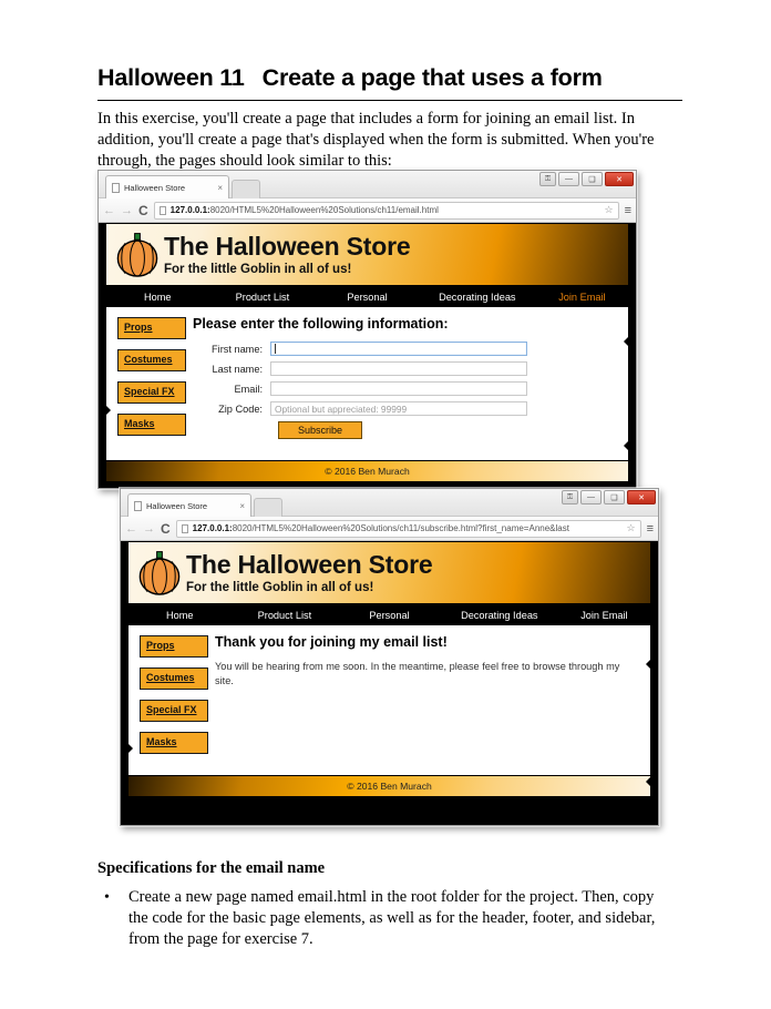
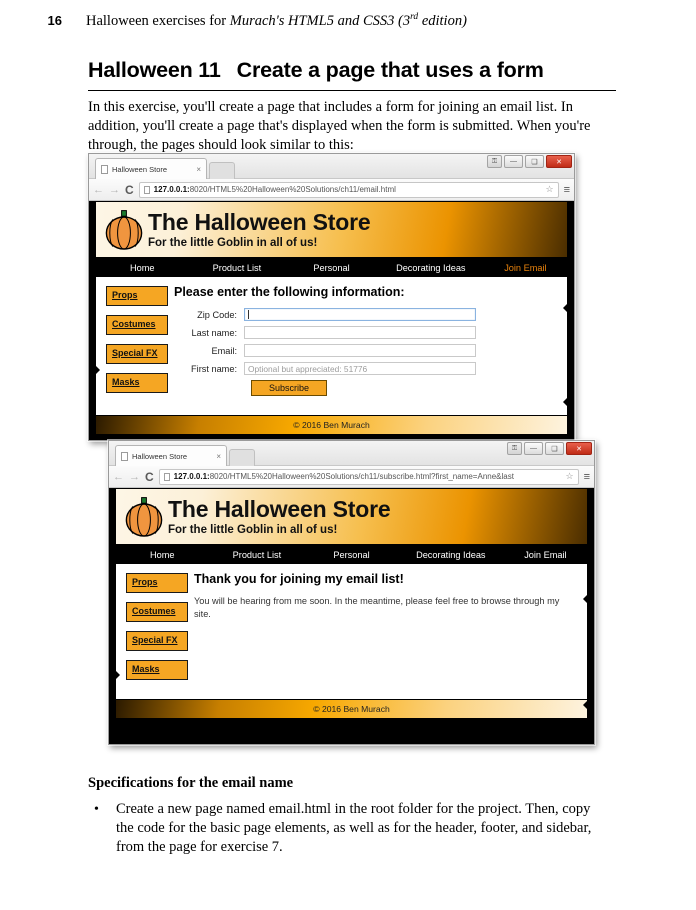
+ 16
+ Halloween exercises for Murach's HTML5 and CSS3 (3rd edition)
  Halloween 11 Create a page that uses a form
  In this exercise, you'll create a page that includes a form for joining an email list. In addition, you'll create a page that's displayed when the form is submitted. When you're through, the pages should look similar to this:
  Halloween Store
  ×
  ←
  →
  C
  127.0.0.1:8020/HTML5%20Halloween%20Solutions/ch11/email.html
  ☆
  ≡
  The Halloween Store
  For the little Goblin in all of us!
  Home
  Product List
  Personal
  Decorating Ideas
  Join Email
  Props
  Costumes
  Special FX
  Masks
  Please enter the following information:
- First name:
+ Zip Code:
  Last name:
  Email:
- Zip Code:
+ First name:
- Optional but appreciated: 99999
+ Optional but appreciated: 51776
  Subscribe
  © 2016 Ben Murach
  Halloween Store
  ×
  ←
  →
  C
  127.0.0.1:8020/HTML5%20Halloween%20Solutions/ch11/subscribe.html?first_name=Anne&last
  ☆
  ≡
  The Halloween Store
  For the little Goblin in all of us!
  Home
  Product List
  Personal
  Decorating Ideas
  Join Email
  Props
  Costumes
  Special FX
  Masks
  Thank you for joining my email list!
  You will be hearing from me soon. In the meantime, please feel free to browse through my site.
  © 2016 Ben Murach
  Specifications for the email name
  •
  Create a new page named email.html in the root folder for the project. Then, copy the code for the basic page elements, as well as for the header, footer, and sidebar, from the page for exercise 7.
